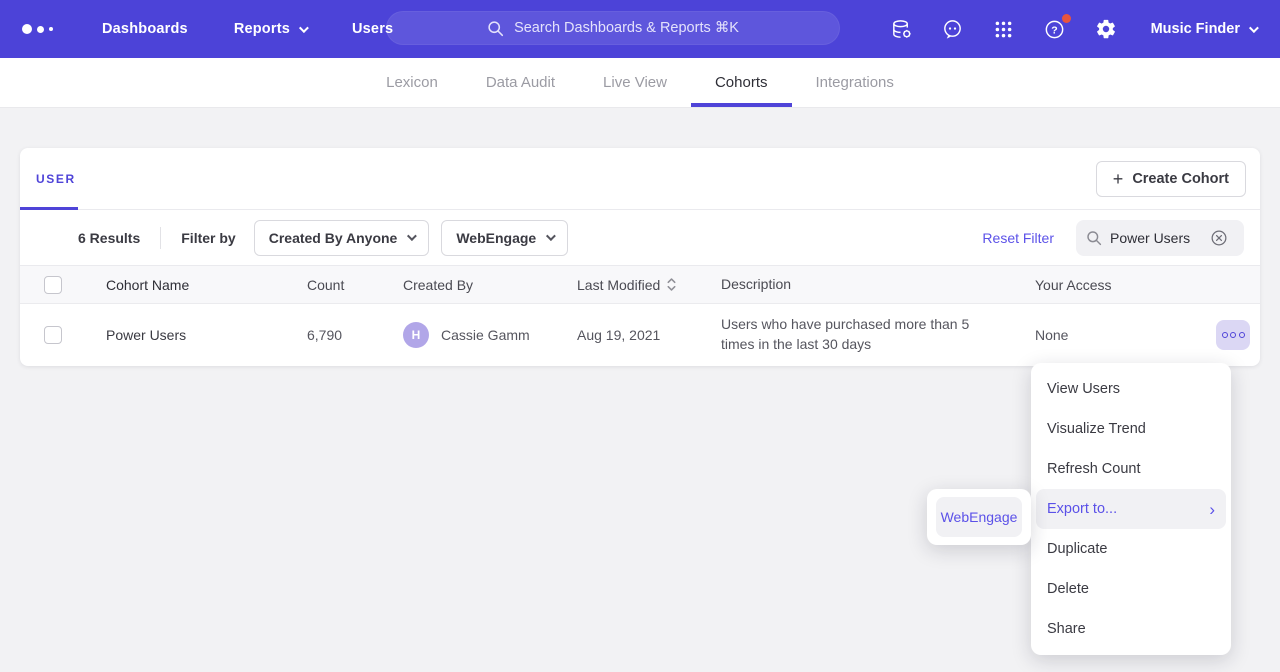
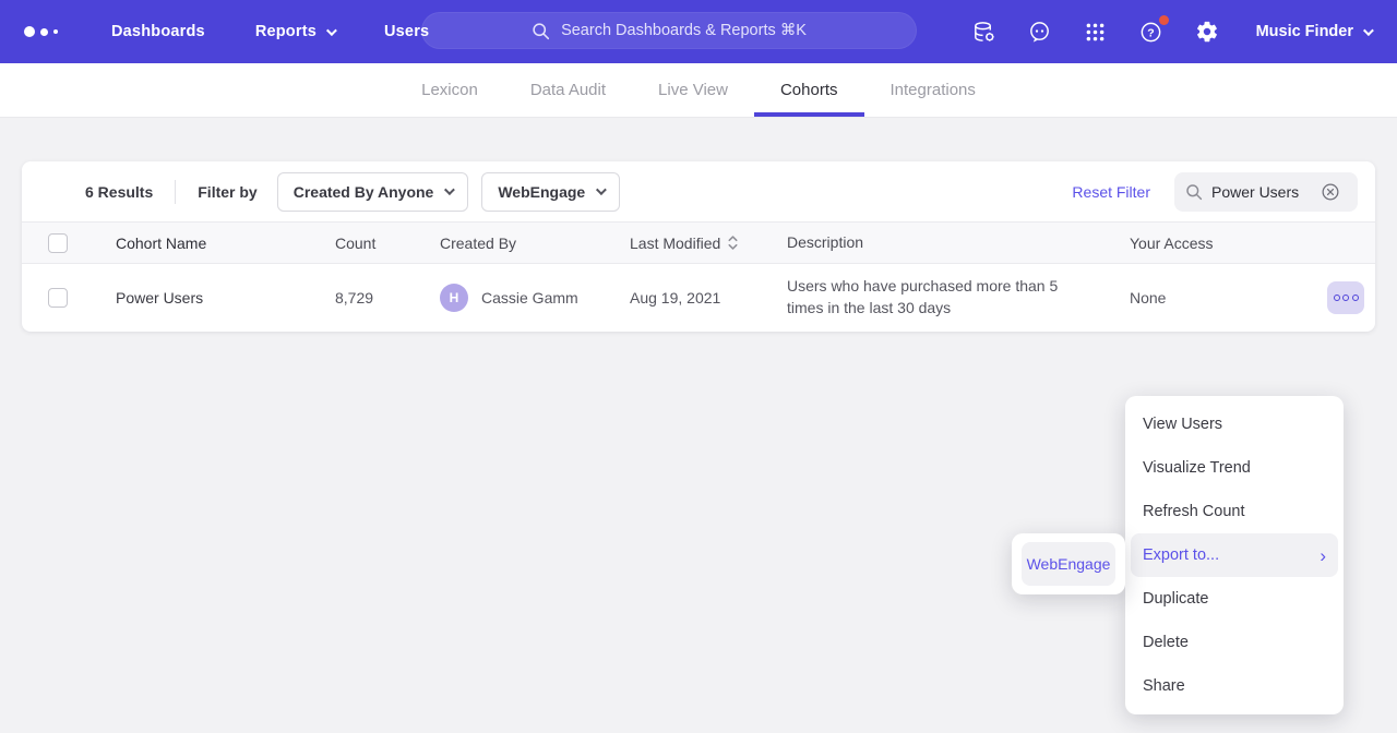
  Dashboards
  Reports
  Users
  Search Dashboards & Reports ⌘K
  ?
  Music Finder
  Lexicon
  Data Audit
  Live View
  Cohorts
  Integrations
- USER
- +
- Create Cohort
  6 Results
  Filter by
  Created By Anyone
  WebEngage
  Reset Filter
  Power Users
  Cohort Name
  Count
  Created By
  Last Modified
  Description
  Your Access
  Power Users
- 6,790
+ 8,729
  H
  Cassie Gamm
  Aug 19, 2021
  Users who have purchased more than 5 times in the last 30 days
  None
  View Users
  Visualize Trend
  Refresh Count
  Export to...
  ›
  Duplicate
  Delete
  Share
  WebEngage
